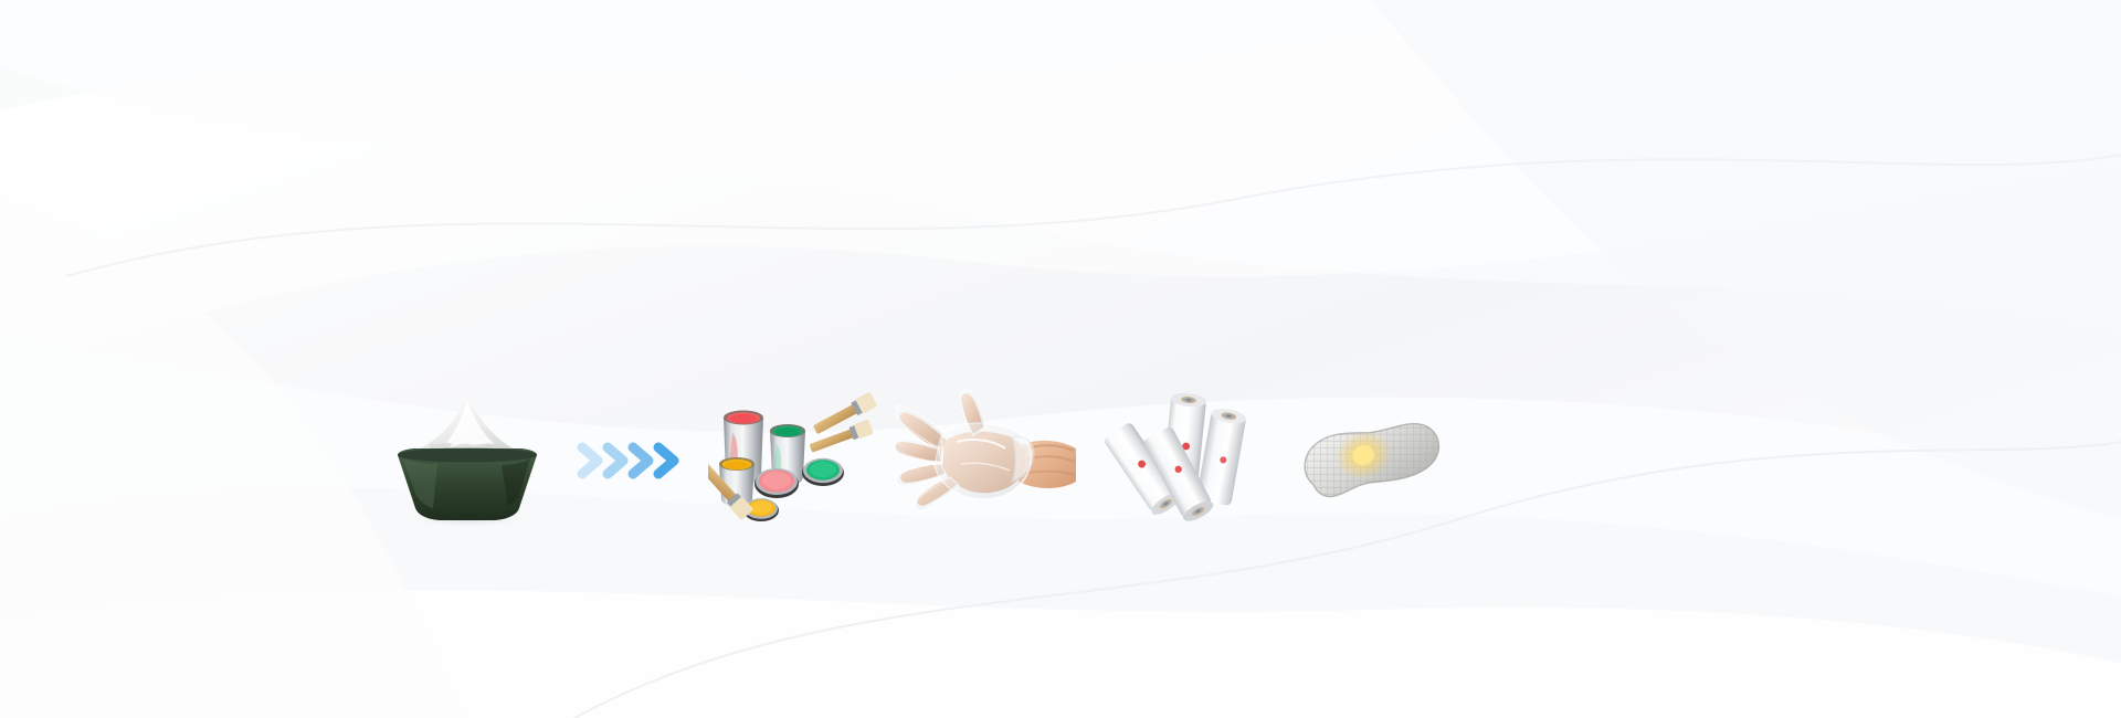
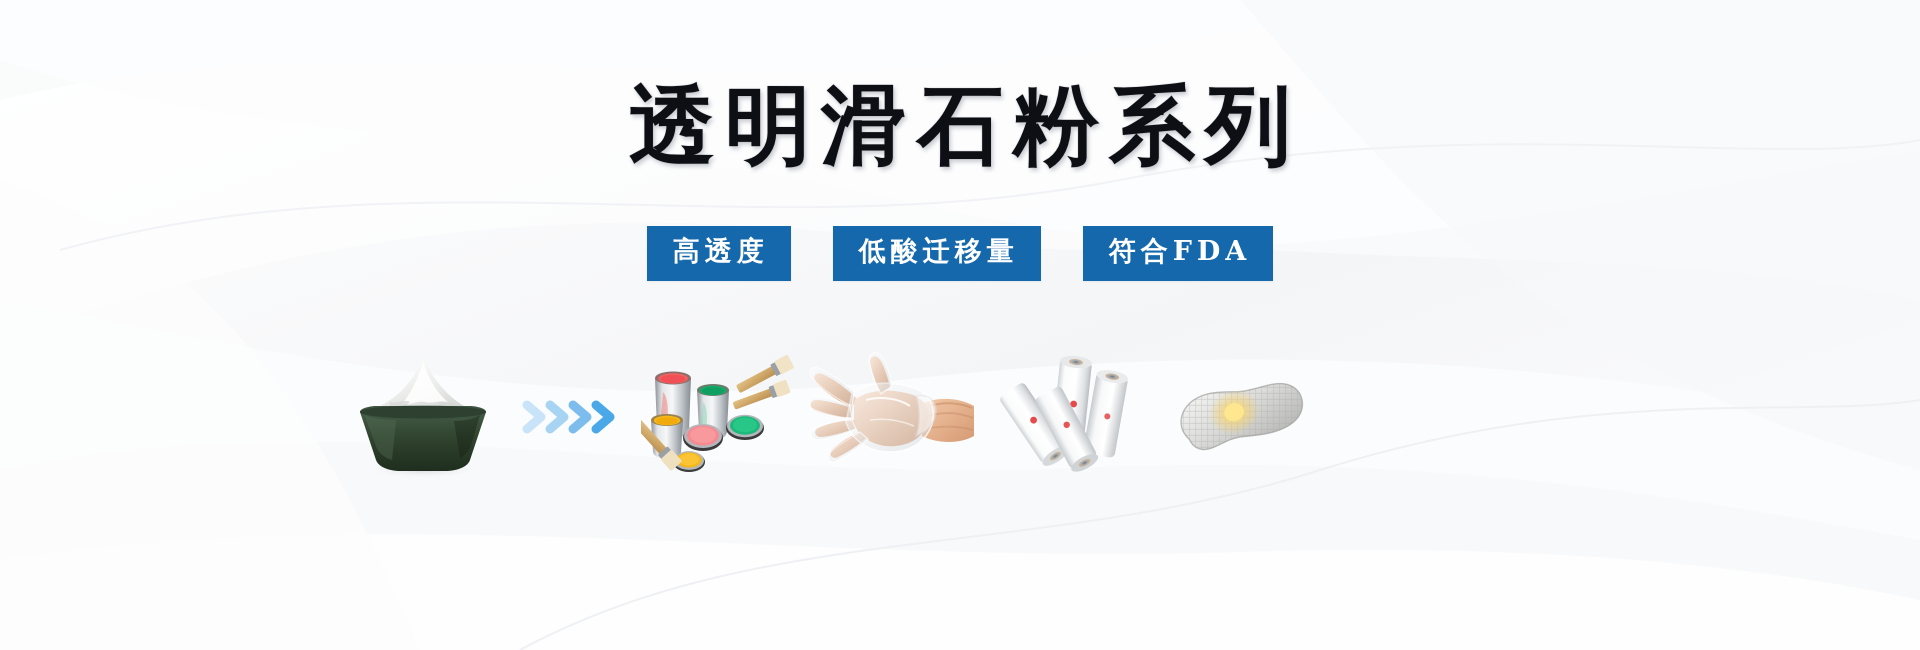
+ 透明滑石粉系列
+ 高透度
+ 低酸迁移量
+ 符合FDA
